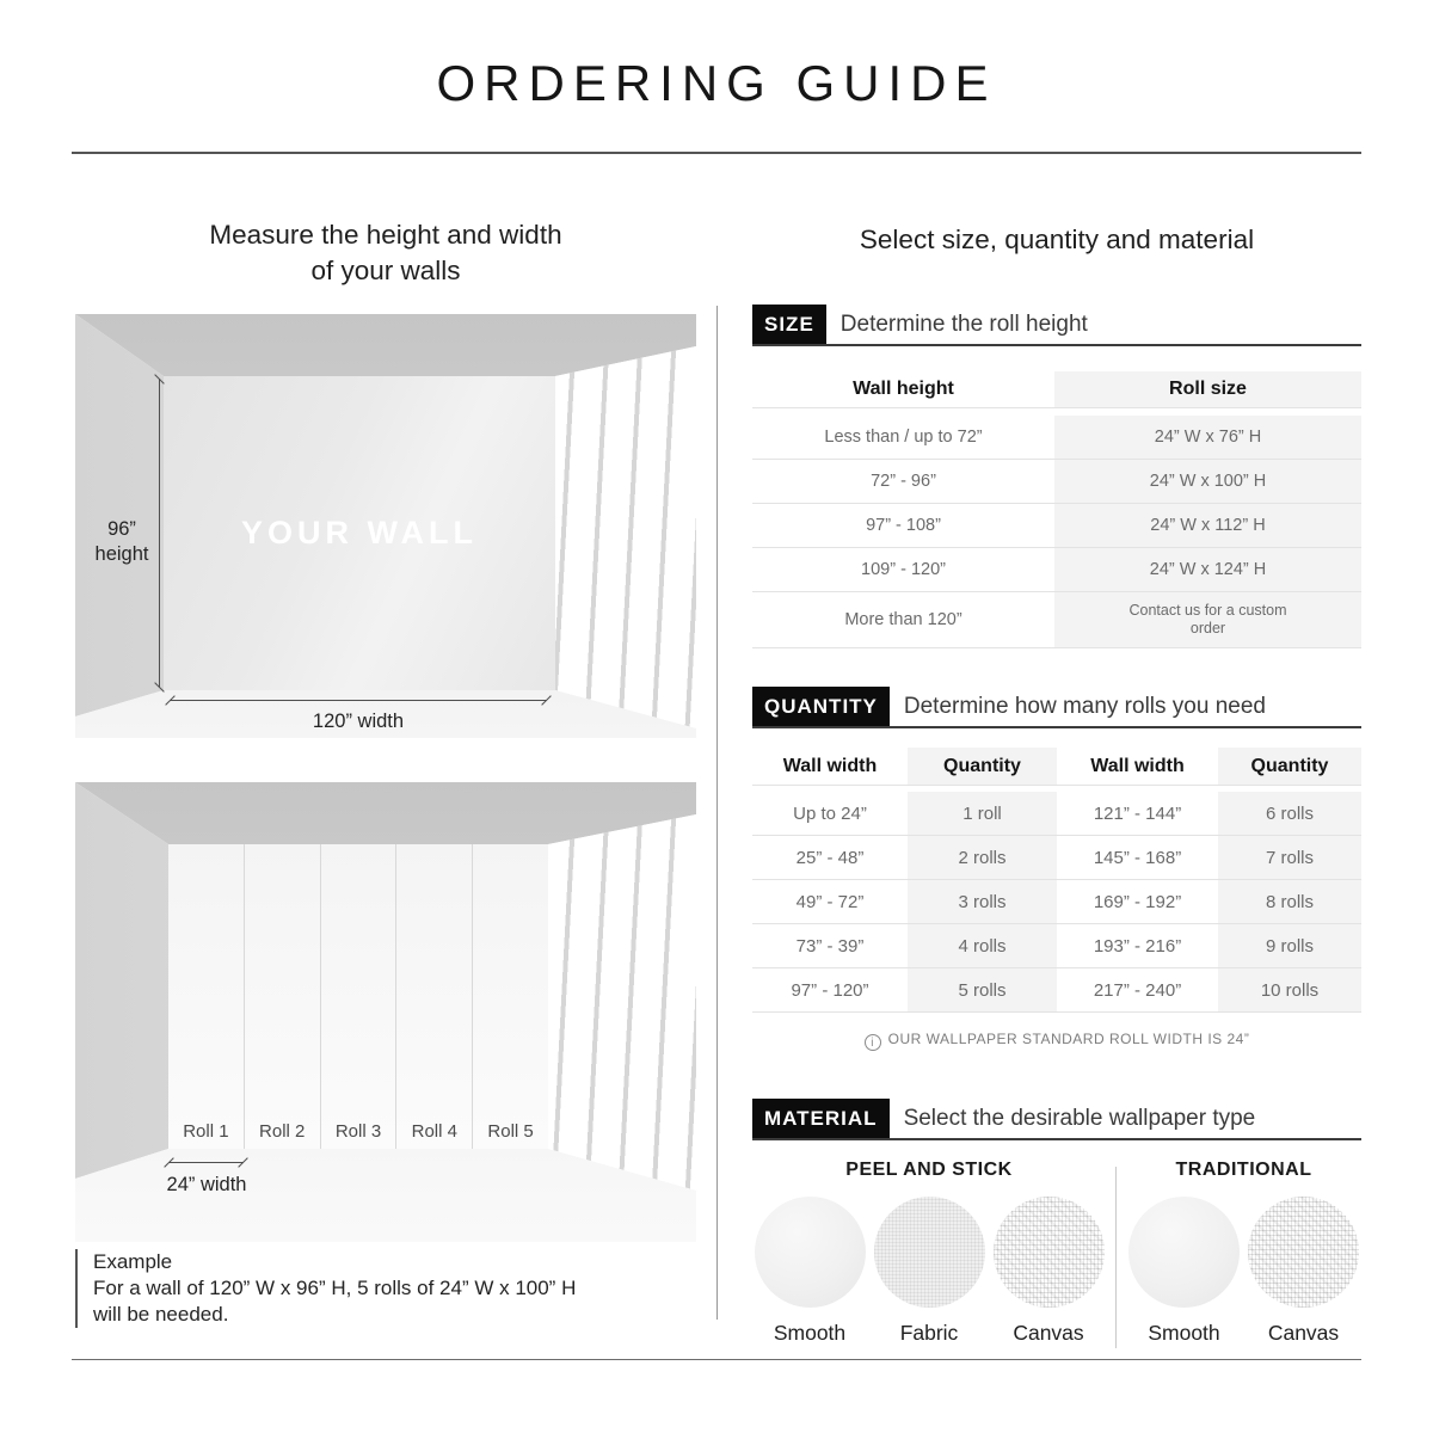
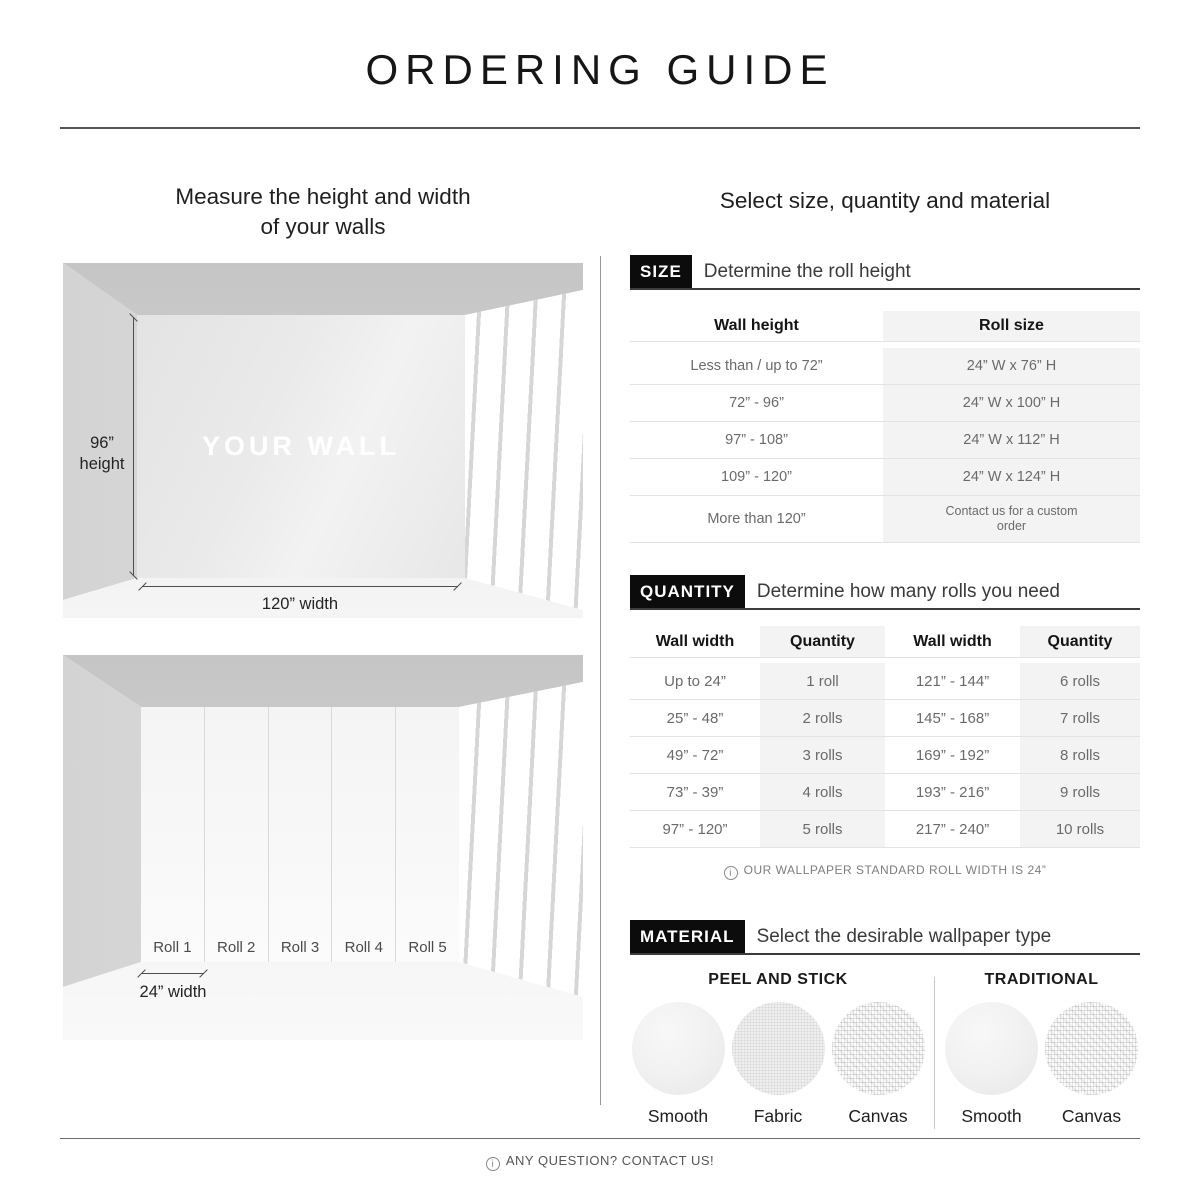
  ORDERING GUIDE
  Measure the height and width
  of your walls
  Select size, quantity and material
  96”
  height
  120” width
  Roll 1
  Roll 2
  Roll 3
  Roll 4
  Roll 5
  24” width
- Example
- For a wall of 120” W x 96” H, 5 rolls of 24” W x 100” H
- will be needed.
  SIZE
  Determine the roll height
  Wall height
  Roll size
  Less than / up to 72”
  24” W x 76” H
  72” - 96”
  24” W x 100” H
  97” - 108”
  24” W x 112” H
  109” - 120”
  24” W x 124” H
  More than 120”
  Contact us for a custom order
  QUANTITY
  Determine how many rolls you need
  Wall width
  Quantity
  Wall width
  Quantity
  Up to 24”
  1 roll
  121” - 144”
  6 rolls
  25” - 48”
  2 rolls
  145” - 168”
  7 rolls
  49” - 72”
  3 rolls
  169” - 192”
  8 rolls
  73” - 39”
  4 rolls
  193” - 216”
  9 rolls
  97” - 120”
  5 rolls
  217” - 240”
  10 rolls
  i OUR WALLPAPER STANDARD ROLL WIDTH IS 24”
  MATERIAL
  Select the desirable wallpaper type
  PEEL AND STICK
  Smooth
  Fabric
  Canvas
  TRADITIONAL
  Smooth
  Canvas
+ i ANY QUESTION? CONTACT US!
